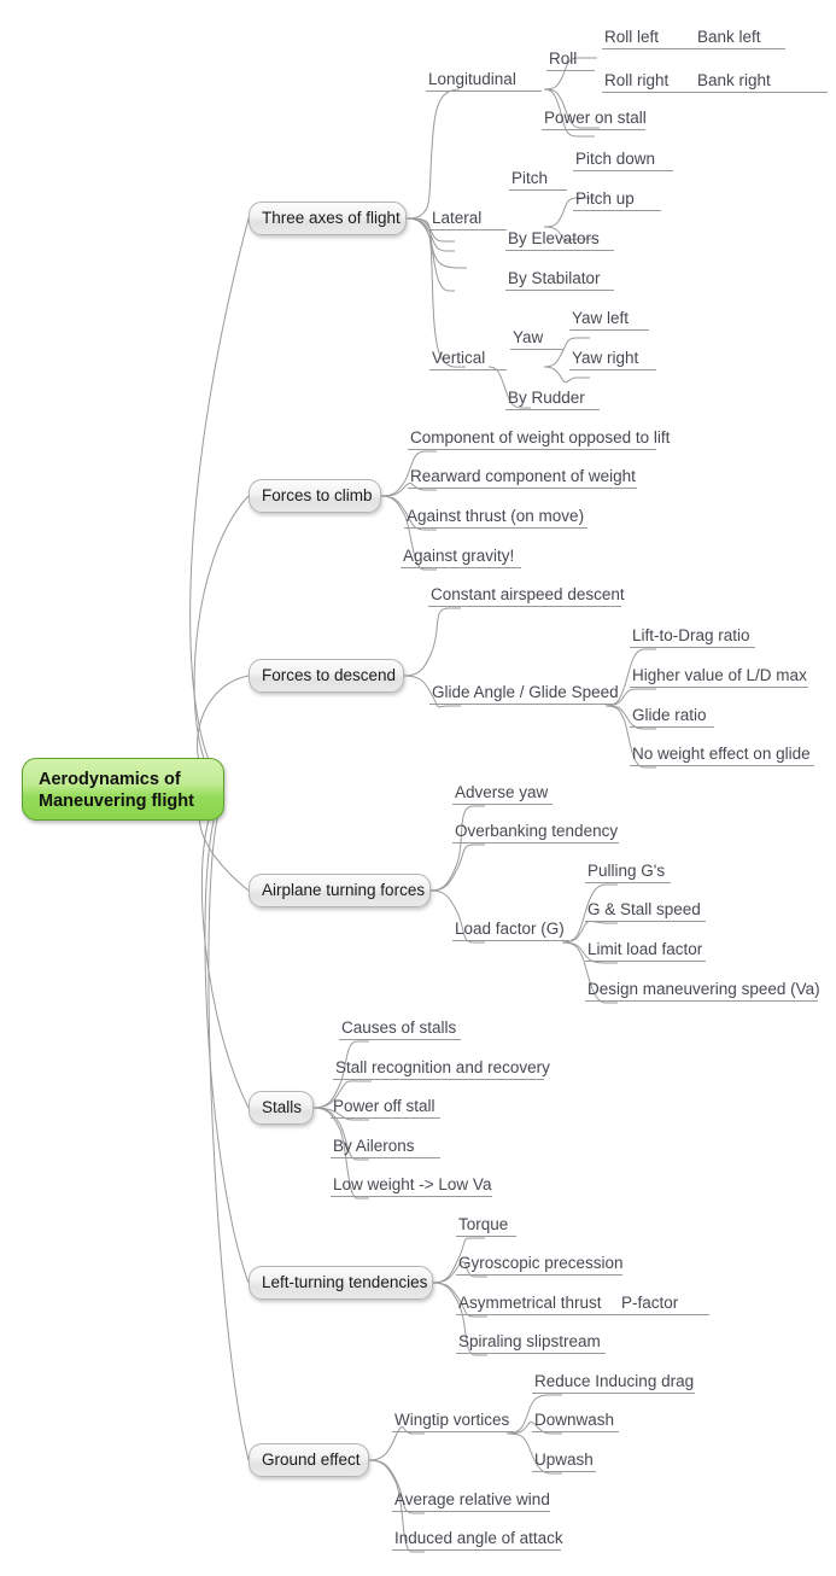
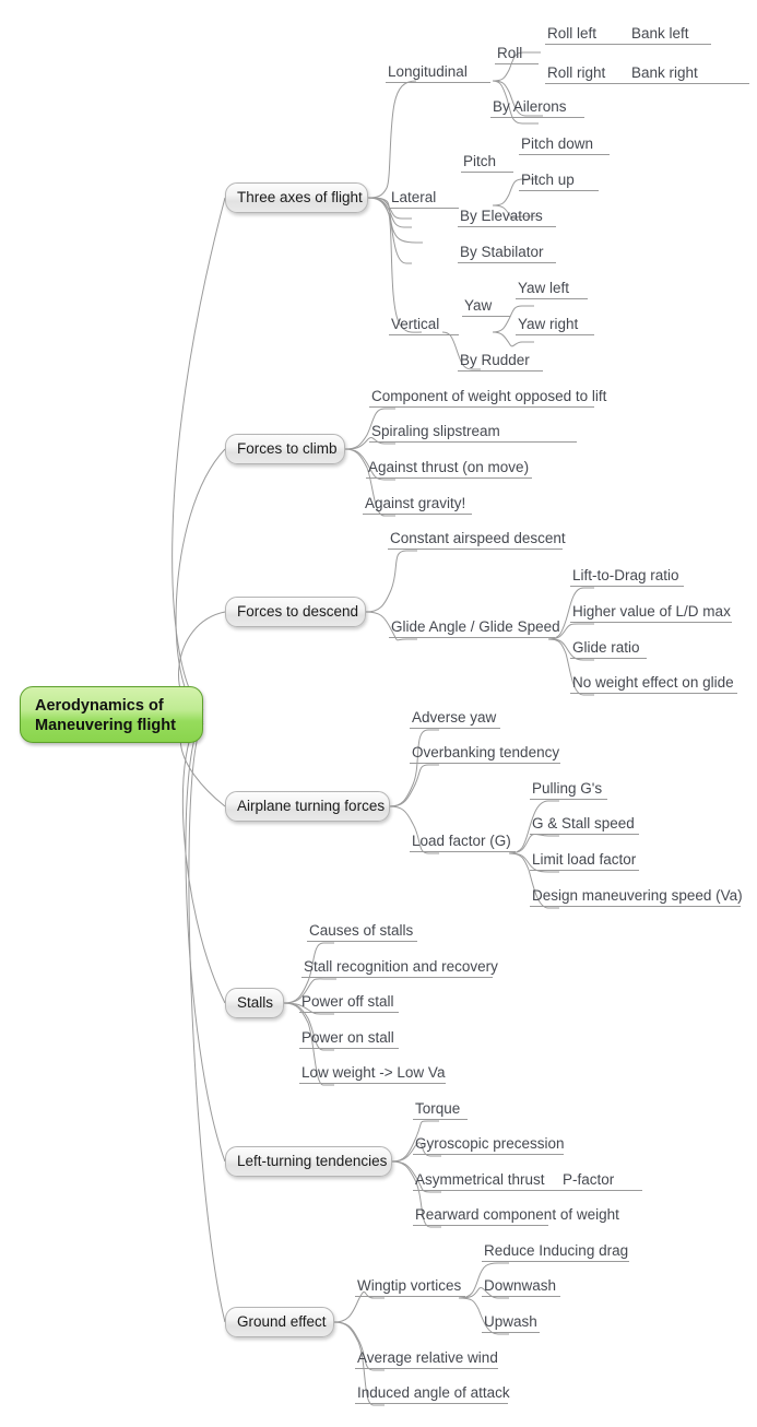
  Aerodynamics of
  Maneuvering flight
  Three axes of flight
  Longitudinal
  Roll
  Roll left
  Bank left
  Roll right
  Bank right
- Power on stall
+ By Ailerons
  Lateral
  Pitch
  Pitch down
  Pitch up
  By Elevators
  By Stabilator
  Vertical
  Yaw
  Yaw left
  Yaw right
  By Rudder
  Forces to climb
  Component of weight opposed to lift
- Rearward component of weight
+ Spiraling slipstream
  Against thrust (on move)
  Against gravity!
  Forces to descend
  Constant airspeed descent
  Glide Angle / Glide Speed
  Lift-to-Drag ratio
  Higher value of L/D max
  Glide ratio
  No weight effect on glide
  Airplane turning forces
  Adverse yaw
  Overbanking tendency
  Load factor (G)
  Pulling G's
  G & Stall speed
  Limit load factor
  Design maneuvering speed (Va)
  Stalls
  Causes of stalls
  Stall recognition and recovery
  Power off stall
- By Ailerons
+ Power on stall
  Low weight -> Low Va
  Left-turning tendencies
  Torque
  Gyroscopic precession
  Asymmetrical thrust
  P-factor
- Spiraling slipstream
+ Rearward component of weight
  Ground effect
  Wingtip vortices
  Reduce Inducing drag
  Downwash
  Upwash
  Average relative wind
  Induced angle of attack
